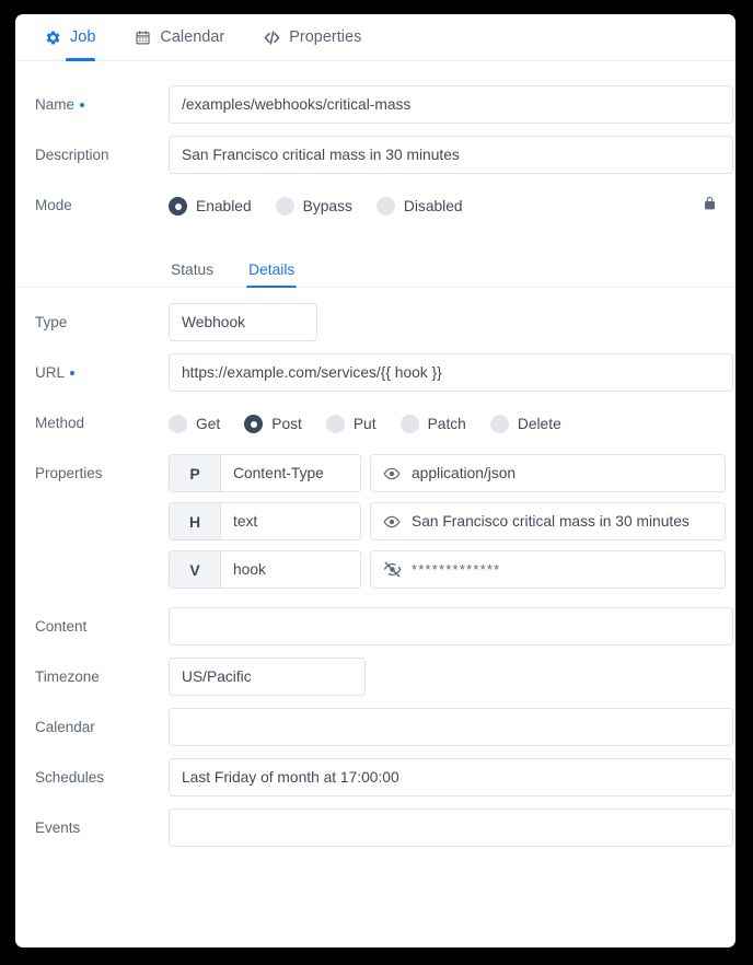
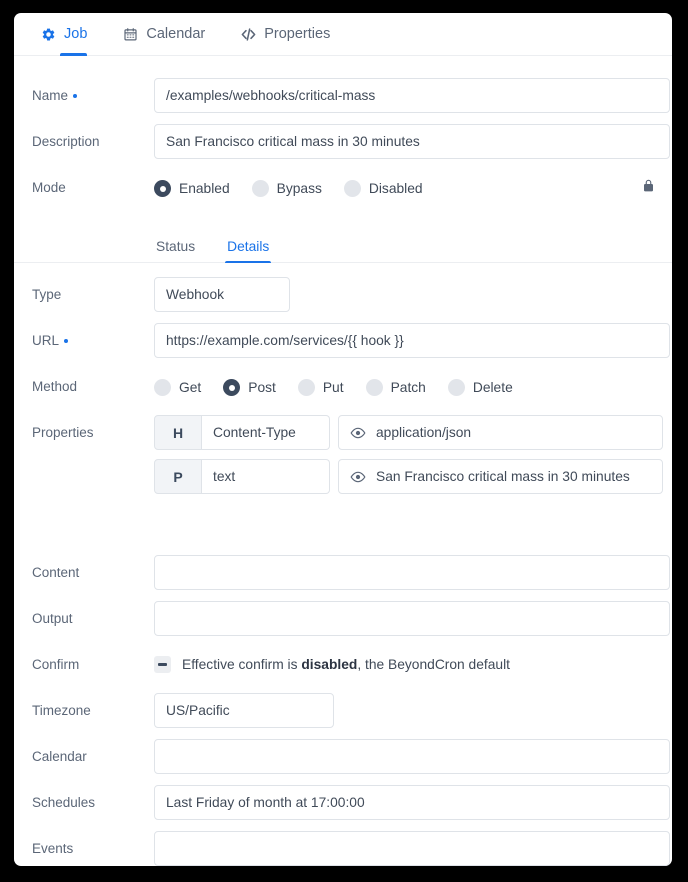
  Job
  Calendar
  Properties
  Name
  /examples/webhooks/critical-mass
  Description
  San Francisco critical mass in 30 minutes
  Mode
  Enabled
  Bypass
  Disabled
  Status
  Details
  Type
  Webhook
  URL
  https://example.com/services/{{ hook }}
  Method
  Get
  Post
  Put
  Patch
  Delete
  Properties
- P
+ H
  Content-Type
  application/json
- H
+ P
  text
  San Francisco critical mass in 30 minutes
- V
- hook
- *************
  Content
+ Output
+ Confirm
+ Effective confirm is disabled, the BeyondCron default
  Timezone
  US/Pacific
  Calendar
  Schedules
  Last Friday of month at 17:00:00
  Events
